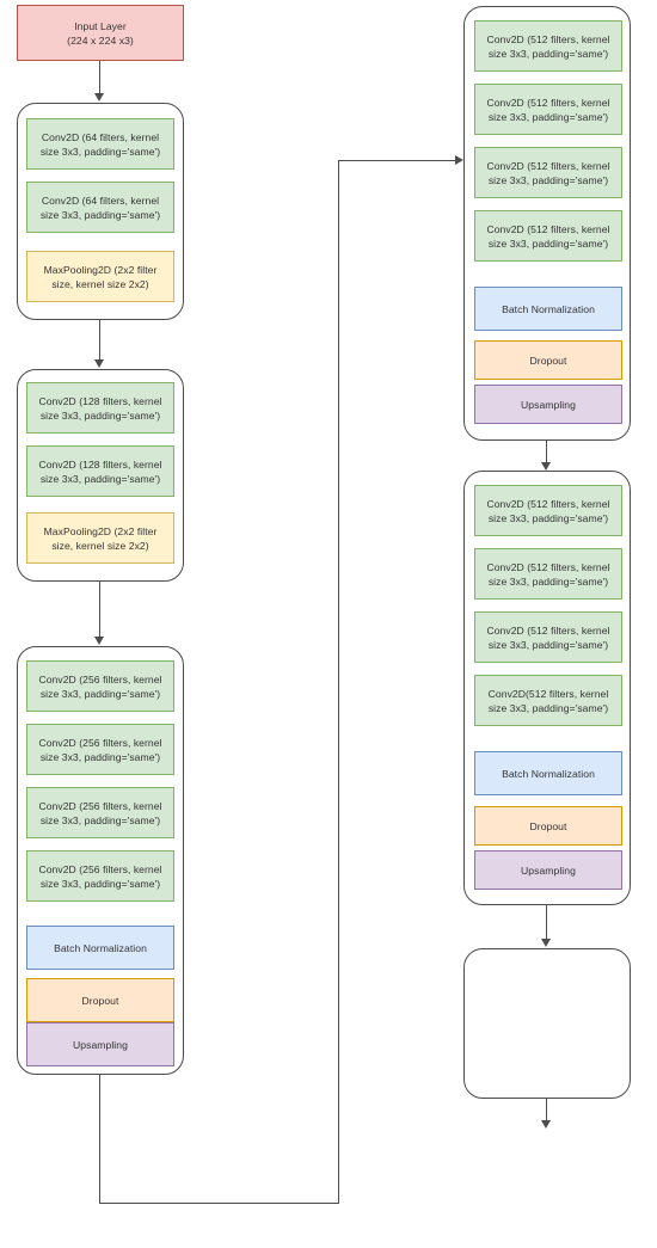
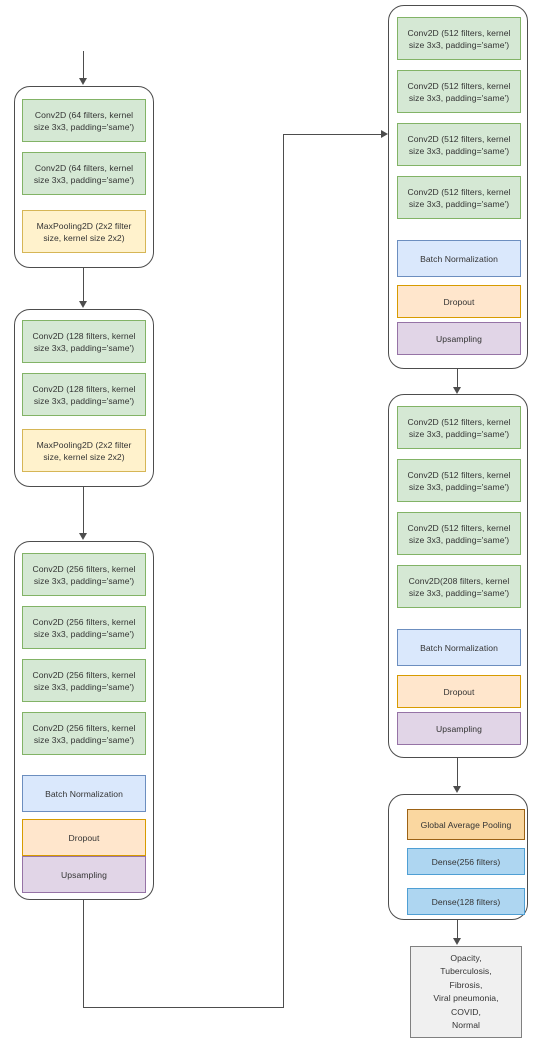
- Input Layer
- (224 x 224 x3)
  Conv2D (64 filters, kernel
  size 3x3, padding='same')
  Conv2D (64 filters, kernel
  size 3x3, padding='same')
  MaxPooling2D (2x2 filter
  size, kernel size 2x2)
  Conv2D (128 filters, kernel
  size 3x3, padding='same')
  Conv2D (128 filters, kernel
  size 3x3, padding='same')
  MaxPooling2D (2x2 filter
  size, kernel size 2x2)
  Conv2D (256 filters, kernel
  size 3x3, padding='same')
  Conv2D (256 filters, kernel
  size 3x3, padding='same')
  Conv2D (256 filters, kernel
  size 3x3, padding='same')
  Conv2D (256 filters, kernel
  size 3x3, padding='same')
  Batch Normalization
  Dropout
  Upsampling
  Conv2D (512 filters, kernel
  size 3x3, padding='same')
  Conv2D (512 filters, kernel
  size 3x3, padding='same')
  Conv2D (512 filters, kernel
  size 3x3, padding='same')
  Conv2D (512 filters, kernel
  size 3x3, padding='same')
  Batch Normalization
  Dropout
  Upsampling
  Conv2D (512 filters, kernel
  size 3x3, padding='same')
  Conv2D (512 filters, kernel
  size 3x3, padding='same')
  Conv2D (512 filters, kernel
  size 3x3, padding='same')
- Conv2D(512 filters, kernel
+ Conv2D(208 filters, kernel
  size 3x3, padding='same')
  Batch Normalization
  Dropout
  Upsampling
+ Global Average Pooling
+ Dense(256 filters)
+ Dense(128 filters)
+ Opacity,
+ Tuberculosis,
+ Fibrosis,
+ Viral pneumonia,
+ COVID,
+ Normal
